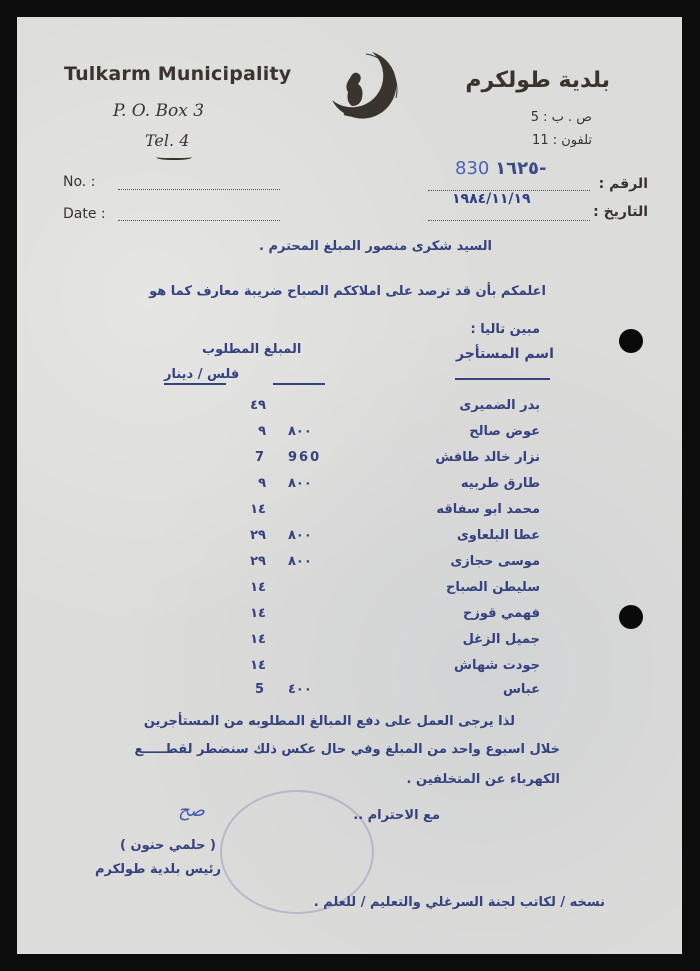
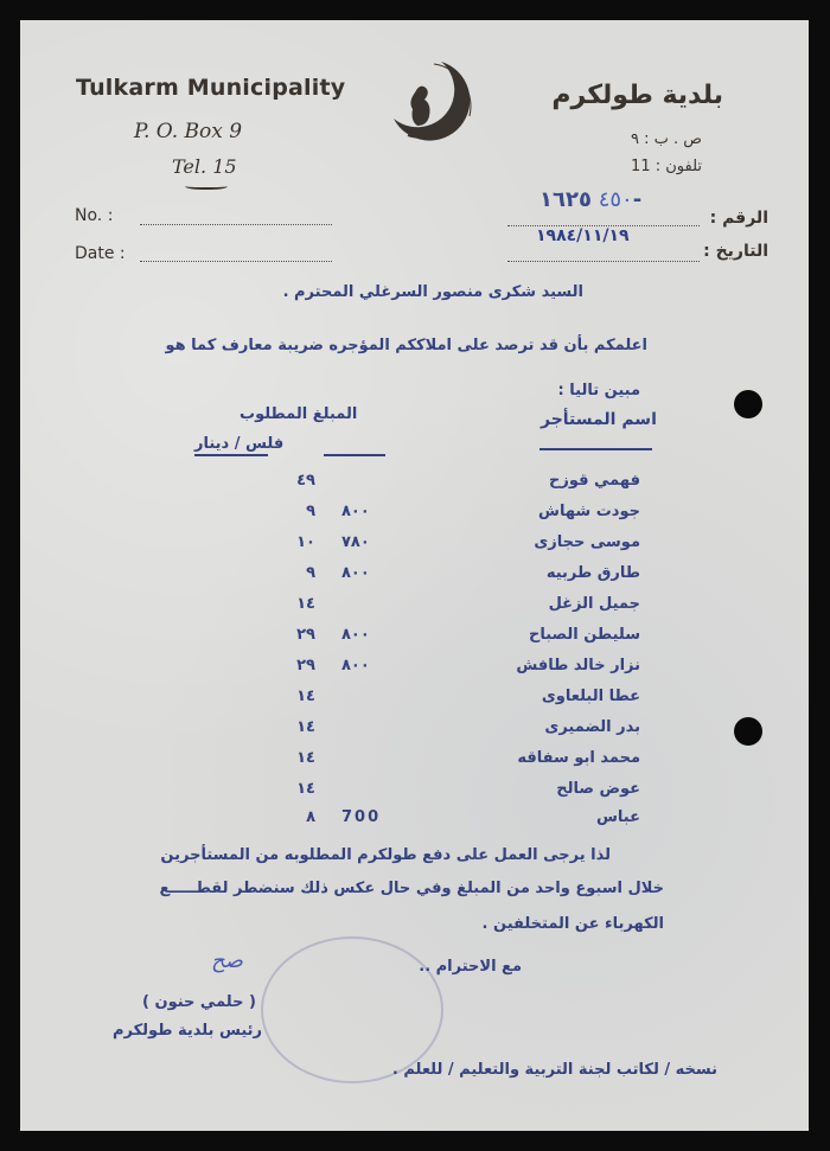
  Tulkarm Municipality
- P. O. Box 3
+ P. O. Box 9
- Tel. 4
+ Tel. 15
  No. :
  Date :
  بلدية طولكرم
- ص . ب : 5
+ ص . ب : ٩
  تلفون : 11
  الرقم :
  التاريخ :
- 830 ١٦٢٥-
+ ٤٥٠ ١٦٢٥-
  ١٩٨٤/١١/١٩
- السيد شكرى منصور المبلغ المحترم .
+ السيد شكرى منصور السرغلي المحترم .
- اعلمكم بأن قد ترصد على املاككم الصباح ضريبة معارف كما هو
+ اعلمكم بأن قد ترصد على املاككم المؤجره ضريبة معارف كما هو
  مبين تاليا :
  المبلغ المطلوب
  فلس / دينار
  اسم المستأجر
  ٤٩
- بدر الضميرى
+ فهمي قوزح
  ٩
  ٨٠٠
- عوض صالح
+ جودت شهاش
- 7
+ ١٠
- 960
+ ٧٨٠
- نزار خالد طافش
+ موسى حجازى
  ٩
  ٨٠٠
  طارق طربيه
  ١٤
- محمد ابو سفاقه
+ جميل الزغل
  ٢٩
  ٨٠٠
- عطا البلعاوى
+ سليطن الصباح
  ٢٩
  ٨٠٠
- موسى حجازى
+ نزار خالد طافش
  ١٤
- سليطن الصباح
+ عطا البلعاوى
  ١٤
- فهمي قوزح
+ بدر الضميرى
  ١٤
- جميل الزغل
+ محمد ابو سفاقه
  ١٤
- جودت شهاش
+ عوض صالح
- 5
+ ٨
- ٤٠٠
+ 700
  عباس
- لذا يرجى العمل على دفع المبالغ المطلوبه من المستأجرين
+ لذا يرجى العمل على دفع طولكرم المطلوبه من المستأجرين
  خلال اسبوع واحد من المبلغ وفي حال عكس ذلك سنضطر لقطـــــع
  الكهرباء عن المتخلفين .
  صح
  مع الاحترام ..
  ( حلمي حنون )
  رئيس بلدية طولكرم
- نسخه / لكاتب لجنة السرغلي والتعليم / للعلم .
+ نسخه / لكاتب لجنة التربية والتعليم / للعلم .
